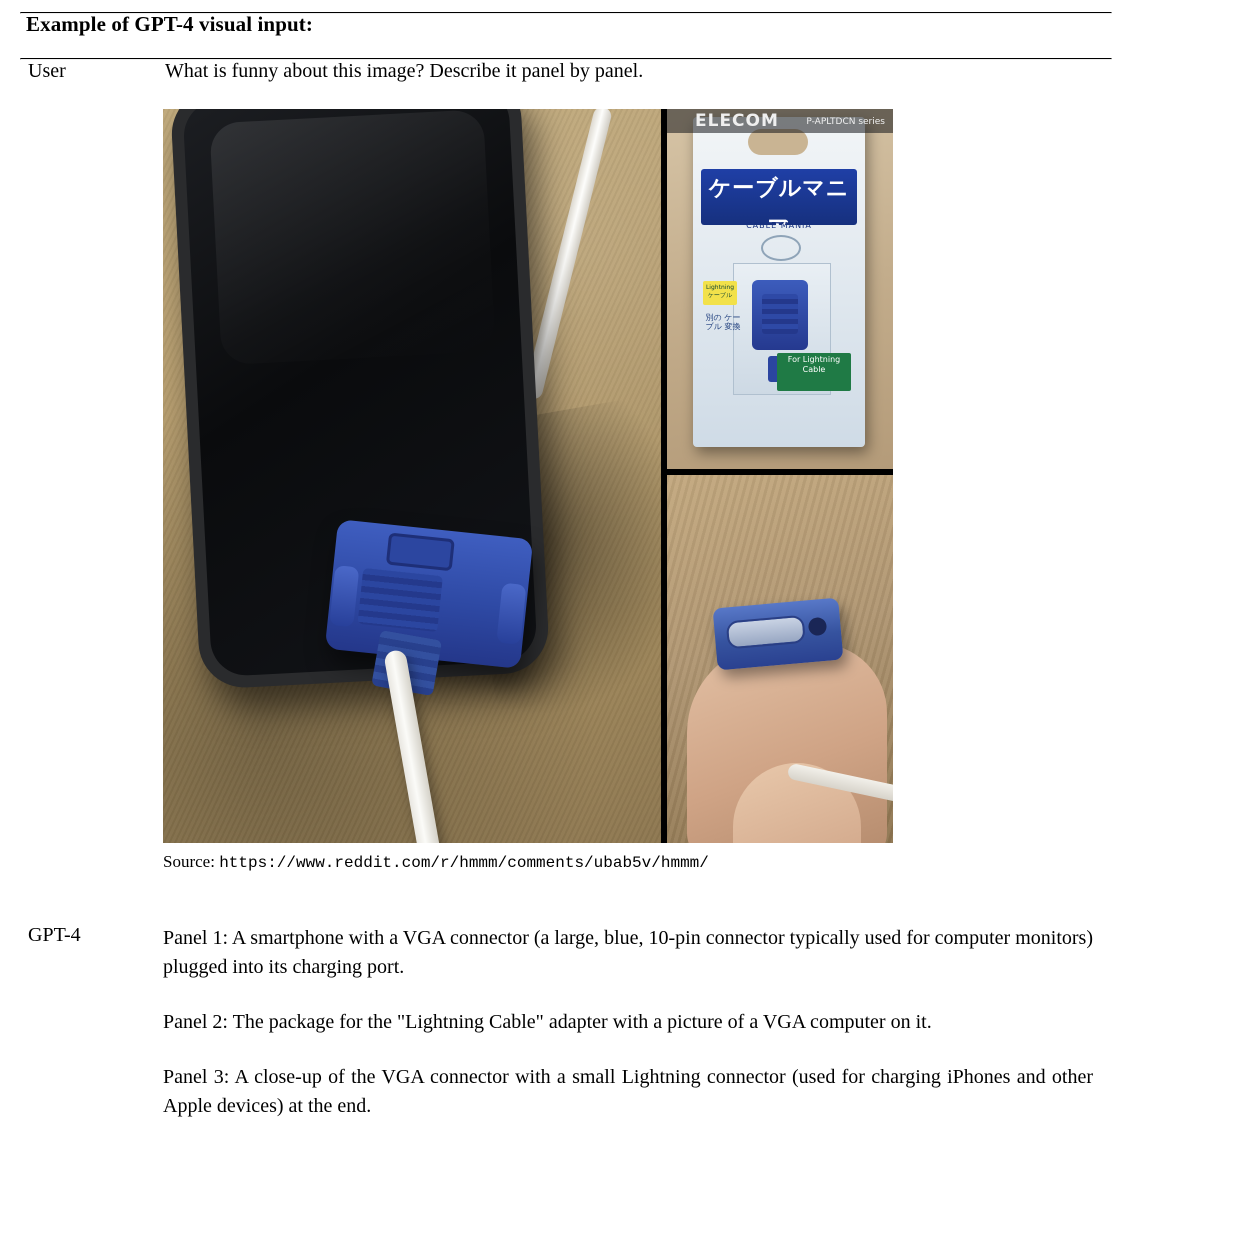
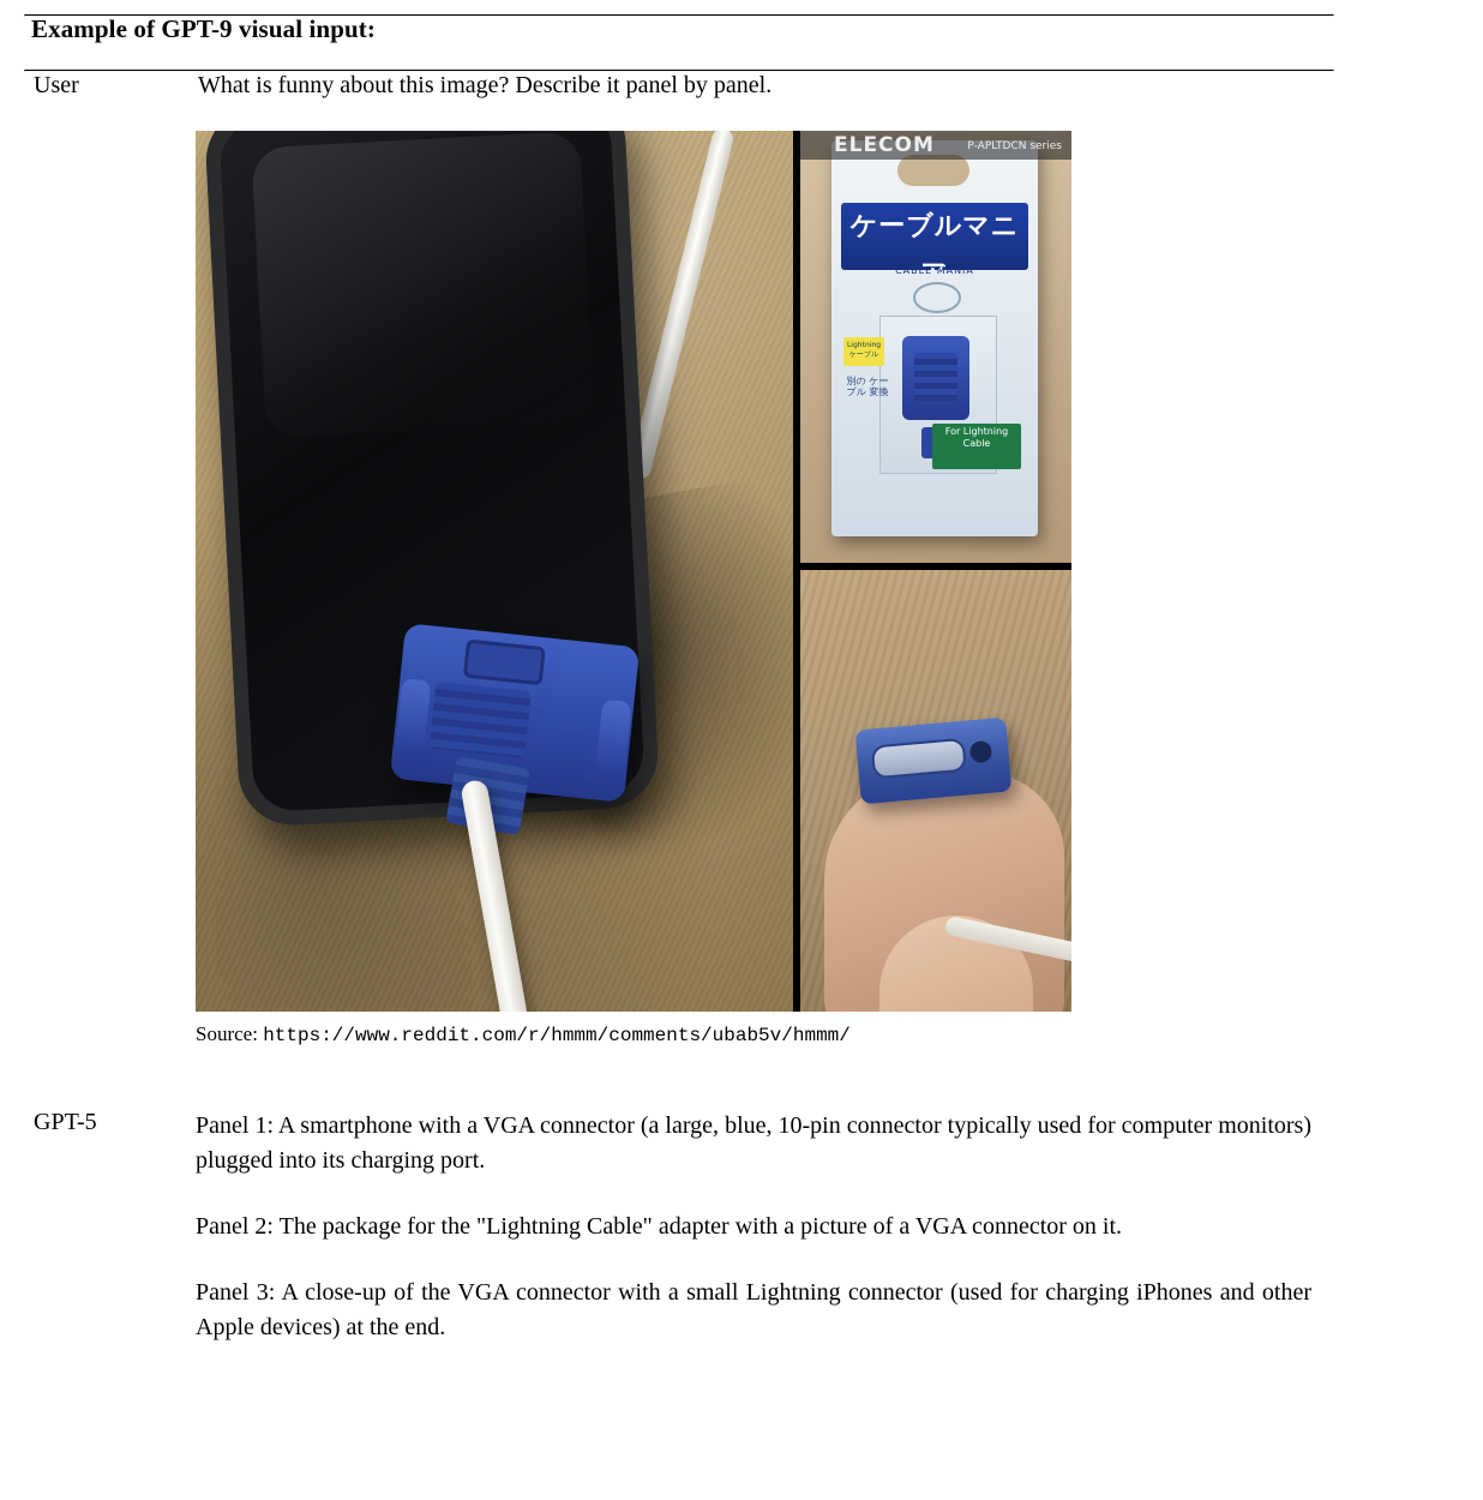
- Example of GPT-4 visual input:
+ Example of GPT-9 visual input:
  User
  What is funny about this image? Describe it panel by panel.
  ケーブルマニ
  CABLE MANIA
  別の ケーブル 変換
  For Lightning Cable
  ELECOM
  P-APLTDCN series
  Source: https://www.reddit.com/r/hmmm/comments/ubab5v/hmmm/
- GPT-4
+ GPT-5
  Panel 1: A smartphone with a VGA connector (a large, blue, 10-pin connector typically used for computer monitors) plugged into its charging port.
- Panel 2: The package for the "Lightning Cable" adapter with a picture of a VGA computer on it.
+ Panel 2: The package for the "Lightning Cable" adapter with a picture of a VGA connector on it.
  Panel 3: A close-up of the VGA connector with a small Lightning connector (used for charging iPhones and other Apple devices) at the end.
